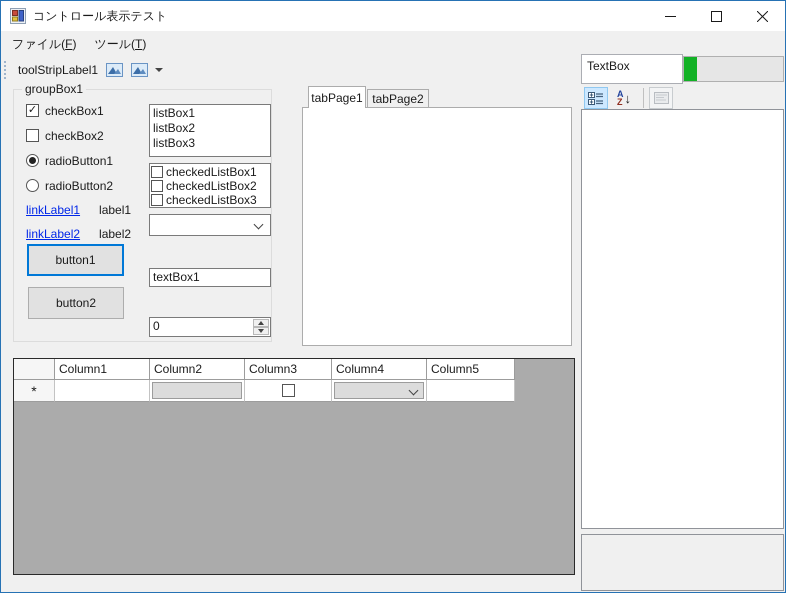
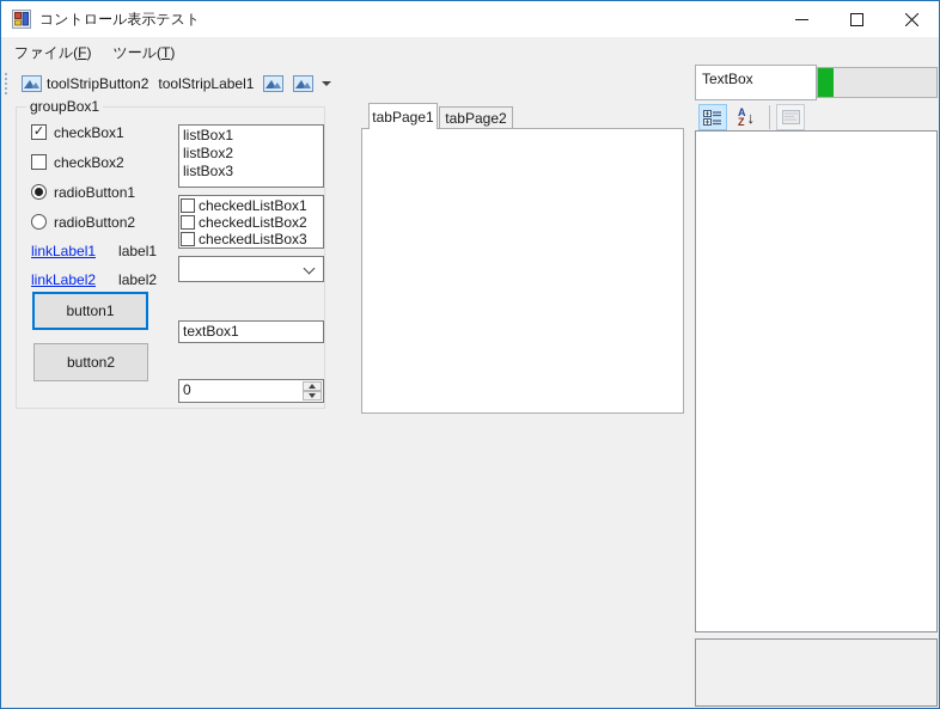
  コントロール表示テスト
  ファイル(F)
  ツール(T)
+ toolStripButton2
  toolStripLabel1
  groupBox1
  ✓
  checkBox1
  checkBox2
  radioButton1
  radioButton2
  linkLabel1
  label1
  linkLabel2
  label2
  button1
  button2
  listBox1
  listBox2
  listBox3
  checkedListBox1
  checkedListBox2
  checkedListBox3
  textBox1
  0
  tabPage1
  tabPage2
- Column1
- Column2
- Column3
- Column4
- Column5
- *
  TextBox
  A
  Z
  ↓
